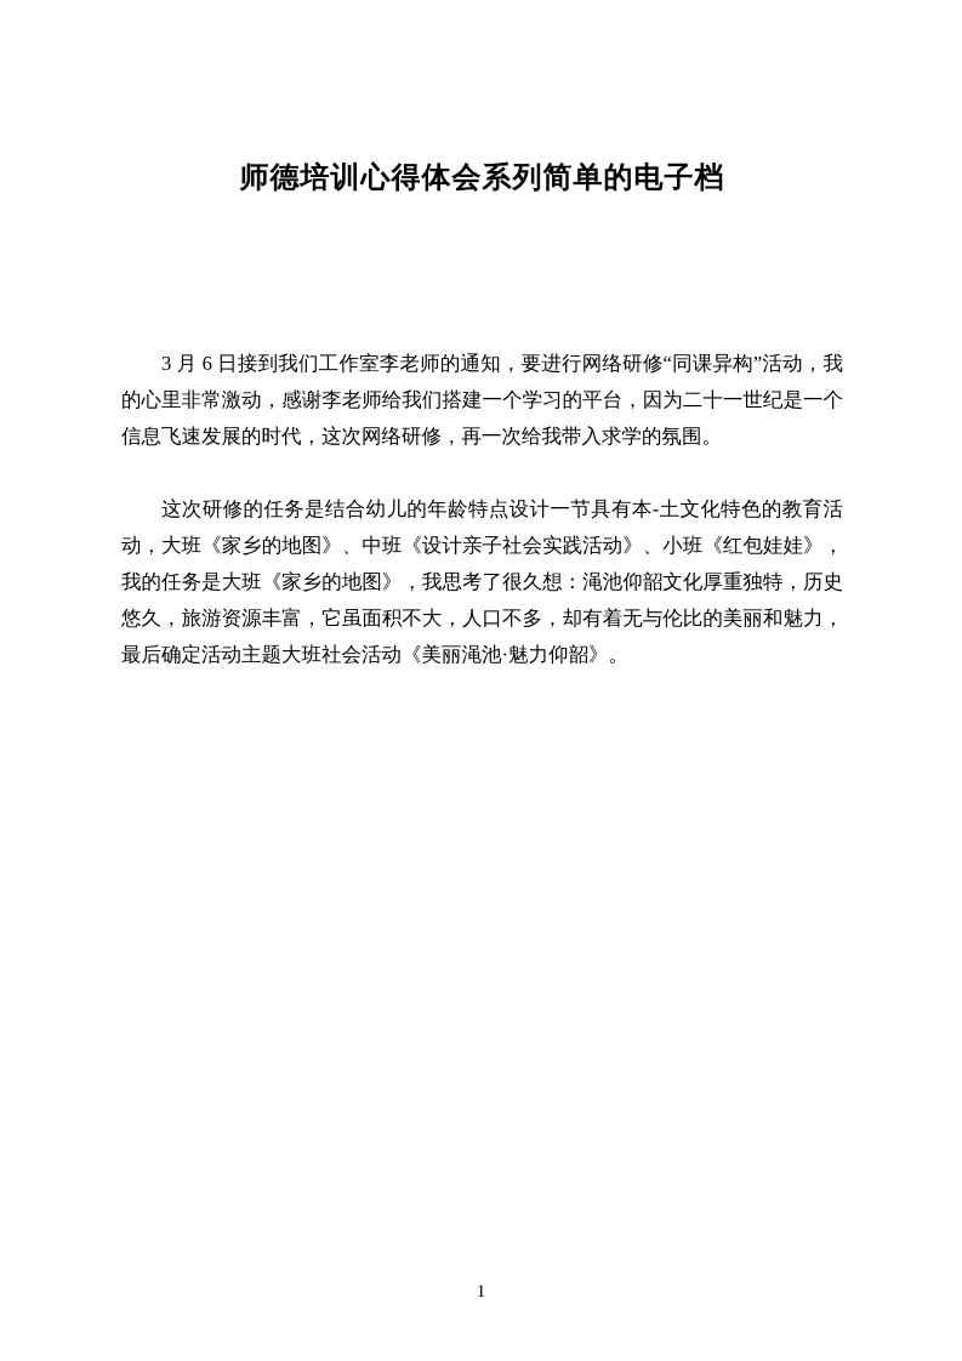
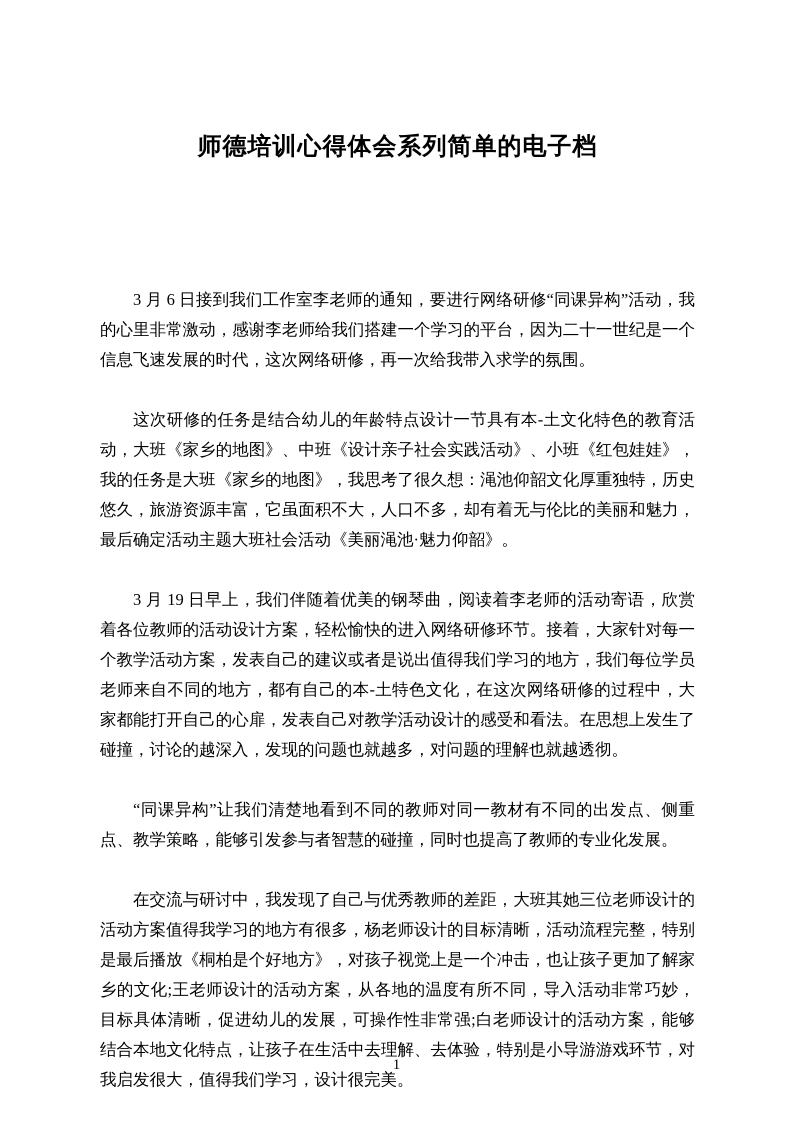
  师德培训心得体会系列简单的电子档
  3 月 6 日接到我们工作室李老师的通知，要进行网络研修“同课异构”活动，我的心里非常激动，感谢李老师给我们搭建一个学习的平台，因为二十一世纪是一个信息飞速发展的时代，这次网络研修，再一次给我带入求学的氛围。
  这次研修的任务是结合幼儿的年龄特点设计一节具有本-土文化特色的教育活动，大班《家乡的地图》、中班《设计亲子社会实践活动》、小班《红包娃娃》，我的任务是大班《家乡的地图》，我思考了很久想：渑池仰韶文化厚重独特，历史悠久，旅游资源丰富，它虽面积不大，人口不多，却有着无与伦比的美丽和魅力，最后确定活动主题大班社会活动《美丽渑池·魅力仰韶》。
+ 3 月 19 日早上，我们伴随着优美的钢琴曲，阅读着李老师的活动寄语，欣赏着各位教师的活动设计方案，轻松愉快的进入网络研修环节。接着，大家针对每一个教学活动方案，发表自己的建议或者是说出值得我们学习的地方，我们每位学员老师来自不同的地方，都有自己的本-土特色文化，在这次网络研修的过程中，大家都能打开自己的心扉，发表自己对教学活动设计的感受和看法。在思想上发生了碰撞，讨论的越深入，发现的问题也就越多，对问题的理解也就越透彻。
+ “同课异构”让我们清楚地看到不同的教师对同一教材有不同的出发点、侧重点、教学策略，能够引发参与者智慧的碰撞，同时也提高了教师的专业化发展。
+ 在交流与研讨中，我发现了自己与优秀教师的差距，大班其她三位老师设计的活动方案值得我学习的地方有很多，杨老师设计的目标清晰，活动流程完整，特别是最后播放《桐柏是个好地方》，对孩子视觉上是一个冲击，也让孩子更加了解家乡的文化;王老师设计的活动方案，从各地的温度有所不同，导入活动非常巧妙，目标具体清晰，促进幼儿的发展，可操作性非常强;白老师设计的活动方案，能够结合本地文化特点，让孩子在生活中去理解、去体验，特别是小导游游戏环节，对我启发很大，值得我们学习，设计很完美。
  1
